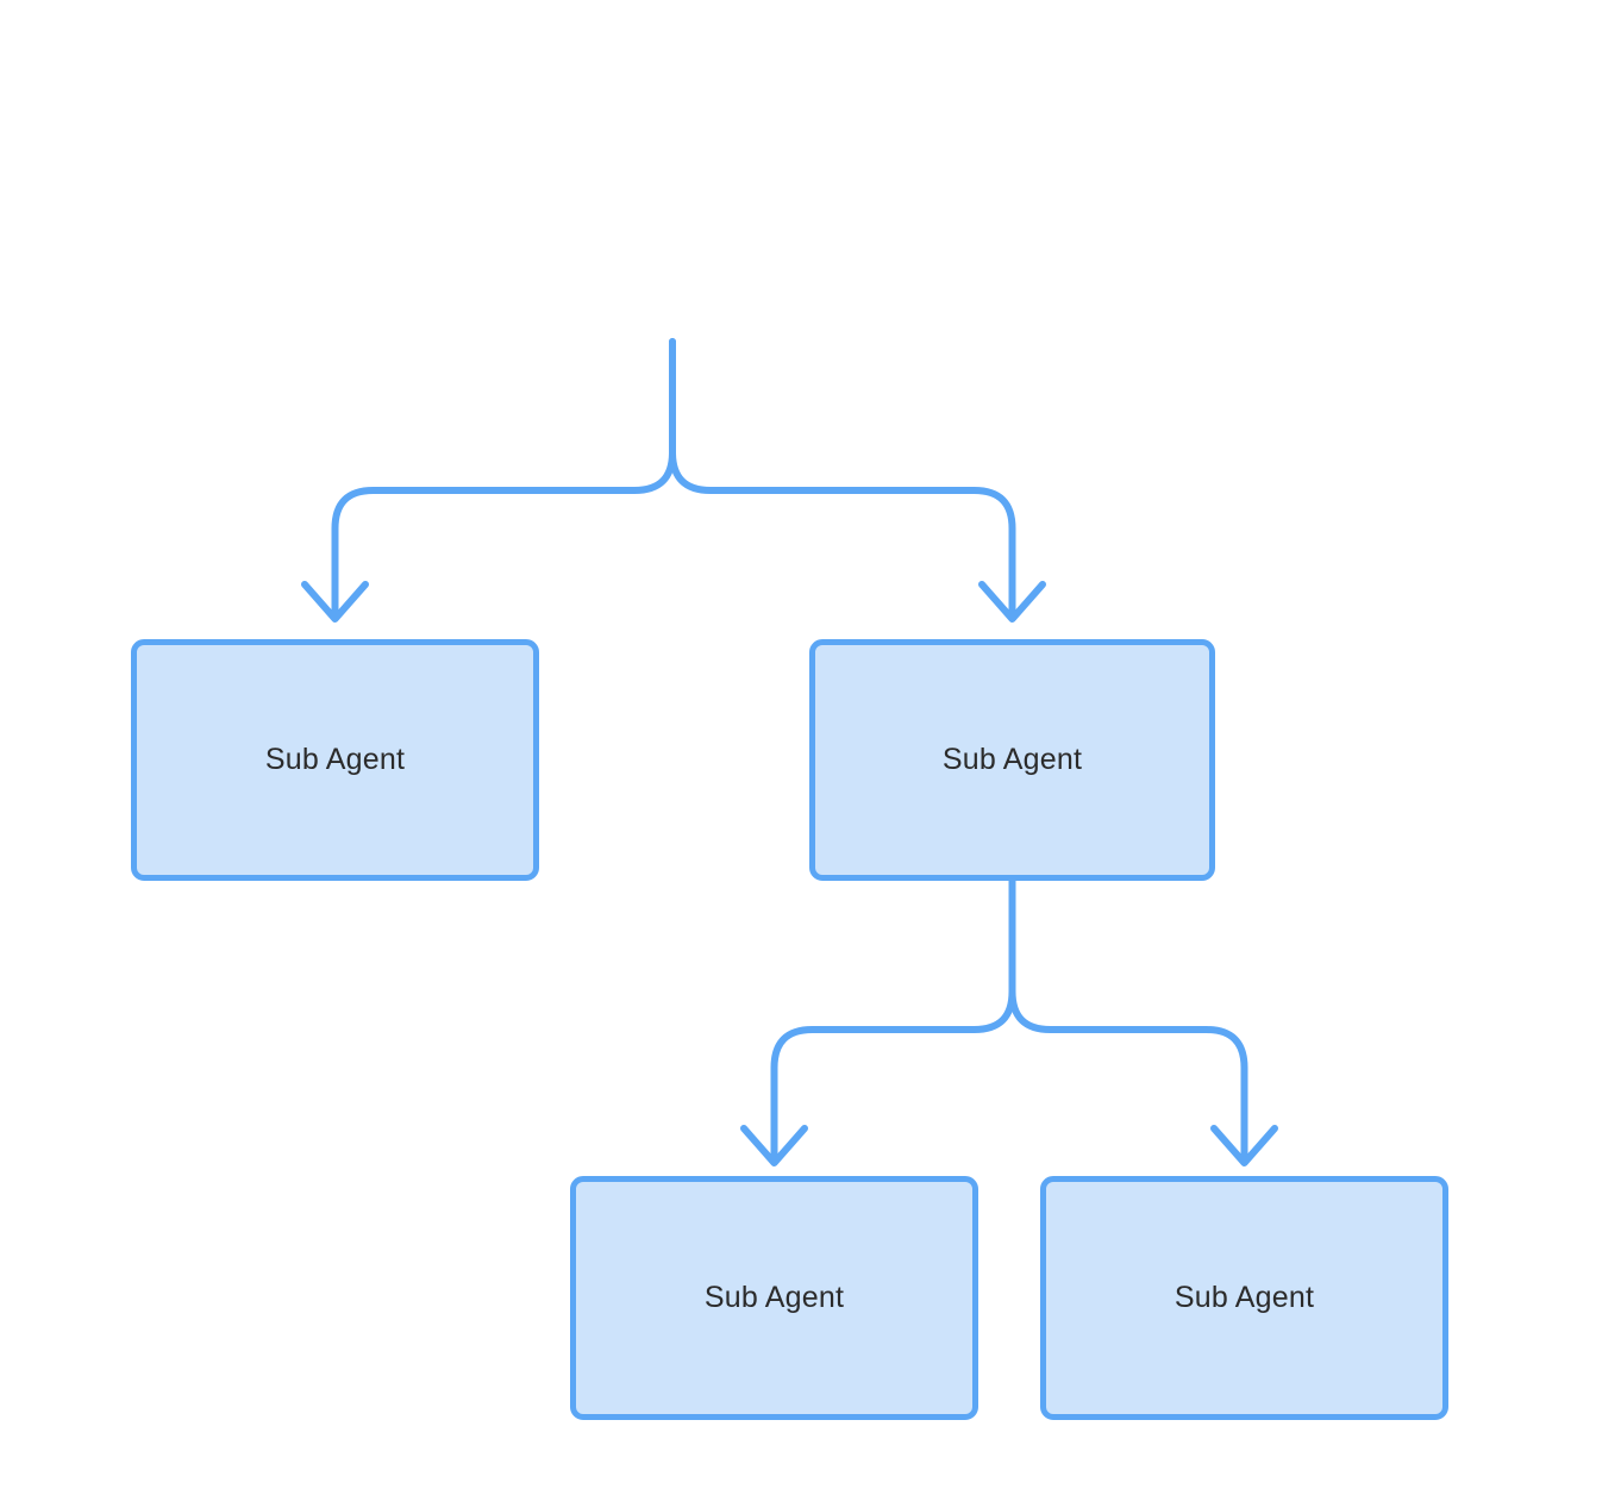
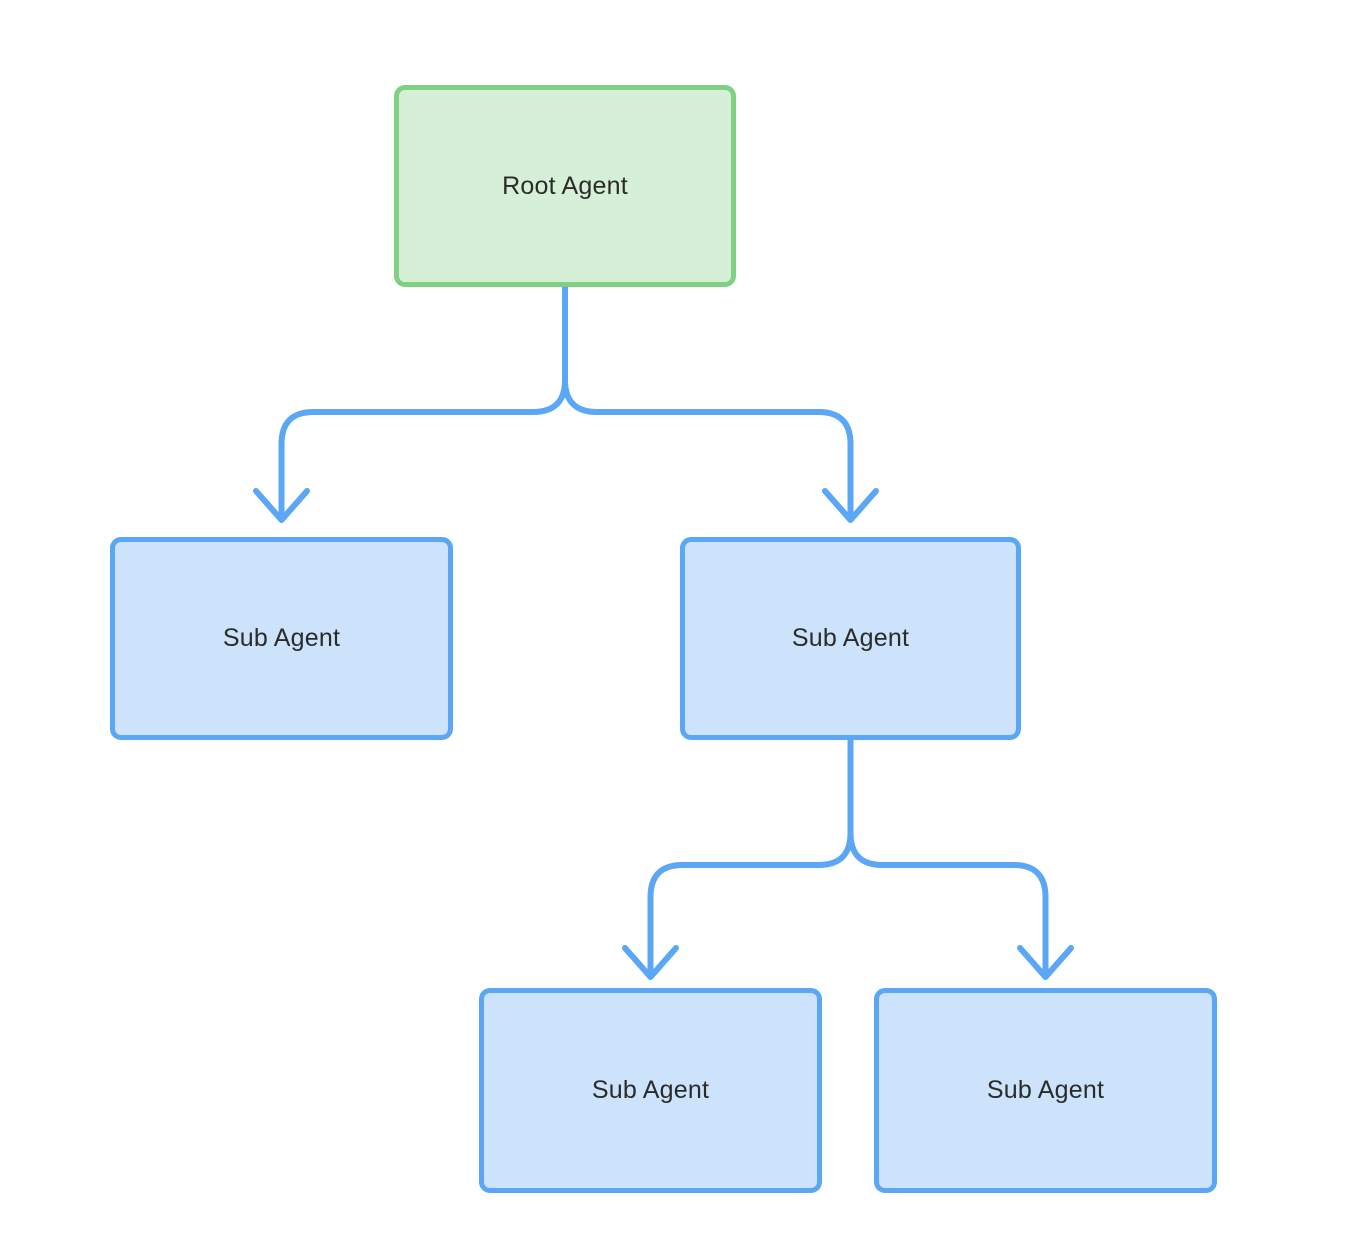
+ Root Agent
  Sub Agent
  Sub Agent
  Sub Agent
  Sub Agent
